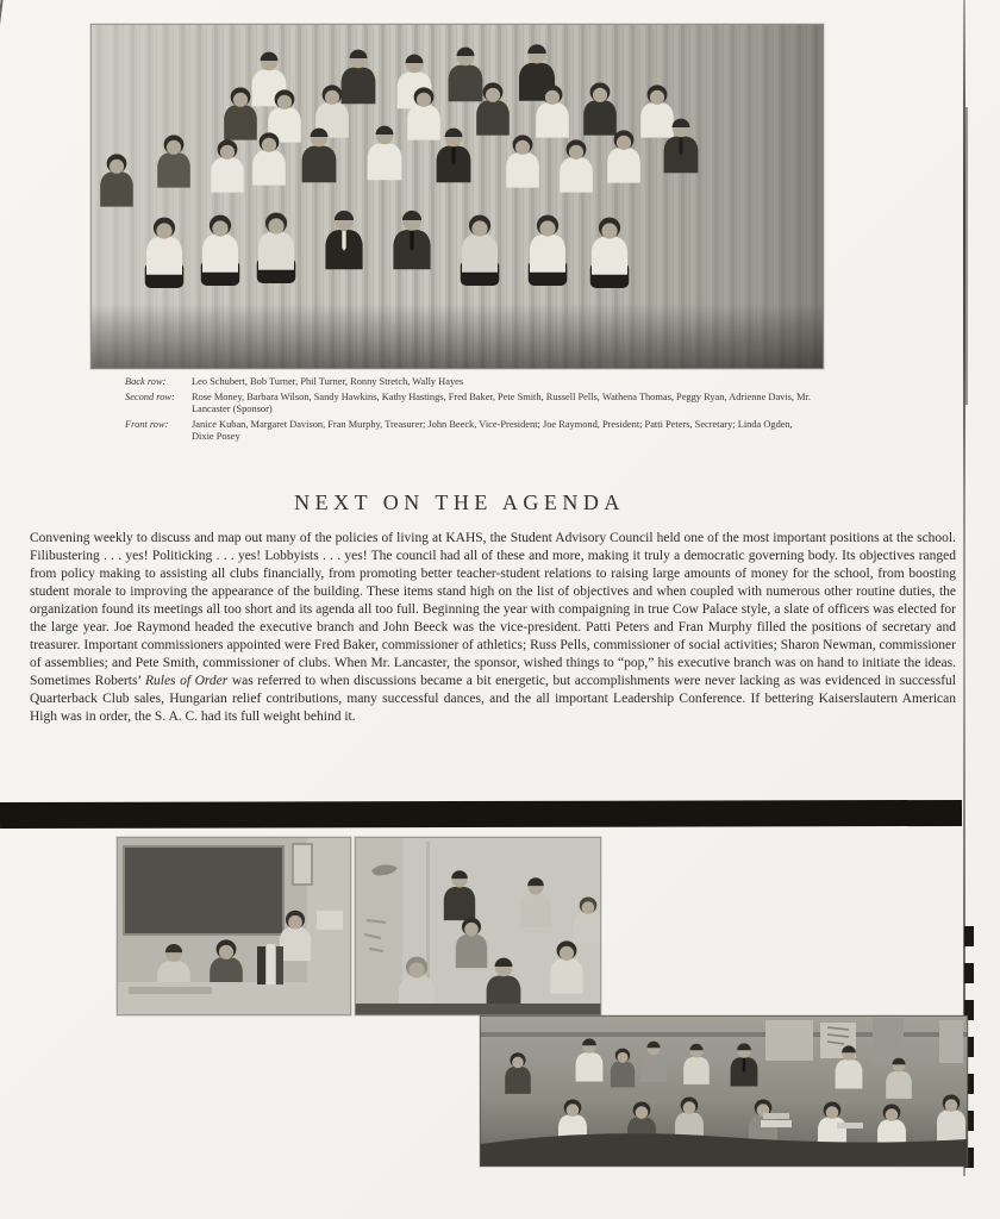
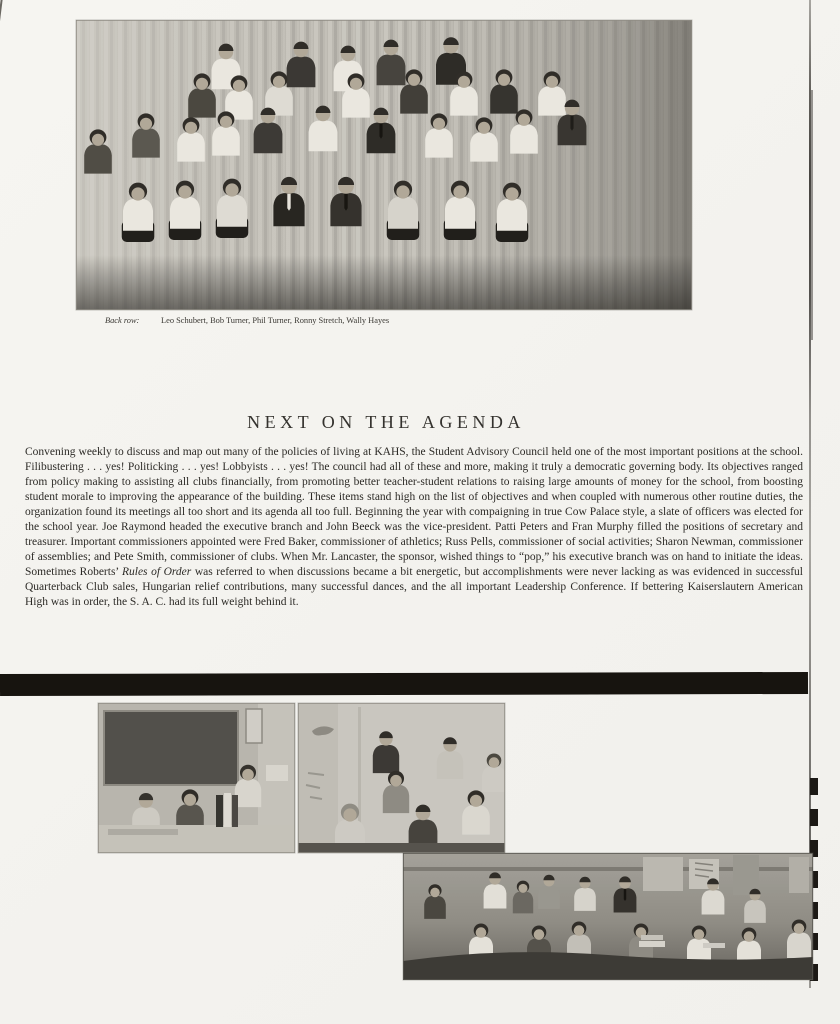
  Back row:
  Leo Schubert, Bob Turner, Phil Turner, Ronny Stretch, Wally Hayes
- Second row:
- Rose Money, Barbara Wilson, Sandy Hawkins, Kathy Hastings, Fred Baker, Pete Smith, Russell Pells, Wathena Thomas, Peggy Ryan, Adrienne Davis, Mr. Lancaster (Sponsor)
- Front row:
- Janice Kuban, Margaret Davison, Fran Murphy, Treasurer; John Beeck, Vice-President; Joe Raymond, President; Patti Peters, Secretary; Linda Ogden, Dixie Posey
  NEXT ON THE AGENDA
- Convening weekly to discuss and map out many of the policies of living at KAHS, the Student Advisory Council held one of the most important positions at the school. Filibustering . . . yes! Politicking . . . yes! Lobbyists . . . yes! The council had all of these and more, making it truly a democratic governing body. Its objectives ranged from policy making to assisting all clubs financially, from promoting better teacher-student relations to raising large amounts of money for the school, from boosting student morale to improving the appearance of the building. These items stand high on the list of objectives and when coupled with numerous other routine duties, the organization found its meetings all too short and its agenda all too full. Beginning the year with compaigning in true Cow Palace style, a slate of officers was elected for the large year. Joe Raymond headed the executive branch and John Beeck was the vice-president. Patti Peters and Fran Murphy filled the positions of secretary and treasurer. Important commissioners appointed were Fred Baker, commissioner of athletics; Russ Pells, commissioner of social activities; Sharon Newman, commissioner of assemblies; and Pete Smith, commissioner of clubs. When Mr. Lancaster, the sponsor, wished things to “pop,” his executive branch was on hand to initiate the ideas. Sometimes Roberts’ Rules of Order was referred to when discussions became a bit energetic, but accomplishments were never lacking as was evidenced in successful Quarterback Club sales, Hungarian relief contributions, many successful dances, and the all important Leadership Conference. If bettering Kaiserslautern American High was in order, the S. A. C. had its full weight behind it.
+ Convening weekly to discuss and map out many of the policies of living at KAHS, the Student Advisory Council held one of the most important positions at the school. Filibustering . . . yes! Politicking . . . yes! Lobbyists . . . yes! The council had all of these and more, making it truly a democratic governing body. Its objectives ranged from policy making to assisting all clubs financially, from promoting better teacher-student relations to raising large amounts of money for the school, from boosting student morale to improving the appearance of the building. These items stand high on the list of objectives and when coupled with numerous other routine duties, the organization found its meetings all too short and its agenda all too full. Beginning the year with compaigning in true Cow Palace style, a slate of officers was elected for the school year. Joe Raymond headed the executive branch and John Beeck was the vice-president. Patti Peters and Fran Murphy filled the positions of secretary and treasurer. Important commissioners appointed were Fred Baker, commissioner of athletics; Russ Pells, commissioner of social activities; Sharon Newman, commissioner of assemblies; and Pete Smith, commissioner of clubs. When Mr. Lancaster, the sponsor, wished things to “pop,” his executive branch was on hand to initiate the ideas. Sometimes Roberts’ Rules of Order was referred to when discussions became a bit energetic, but accomplishments were never lacking as was evidenced in successful Quarterback Club sales, Hungarian relief contributions, many successful dances, and the all important Leadership Conference. If bettering Kaiserslautern American High was in order, the S. A. C. had its full weight behind it.
